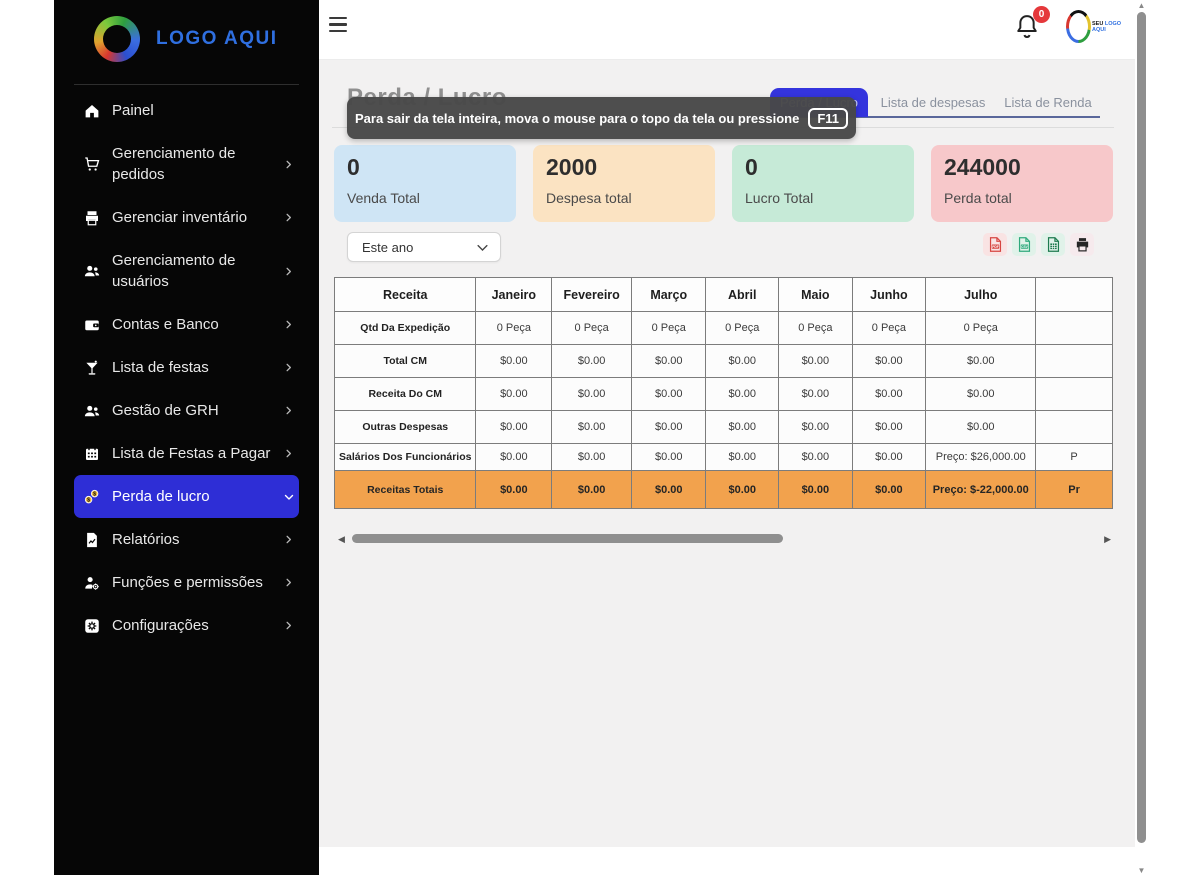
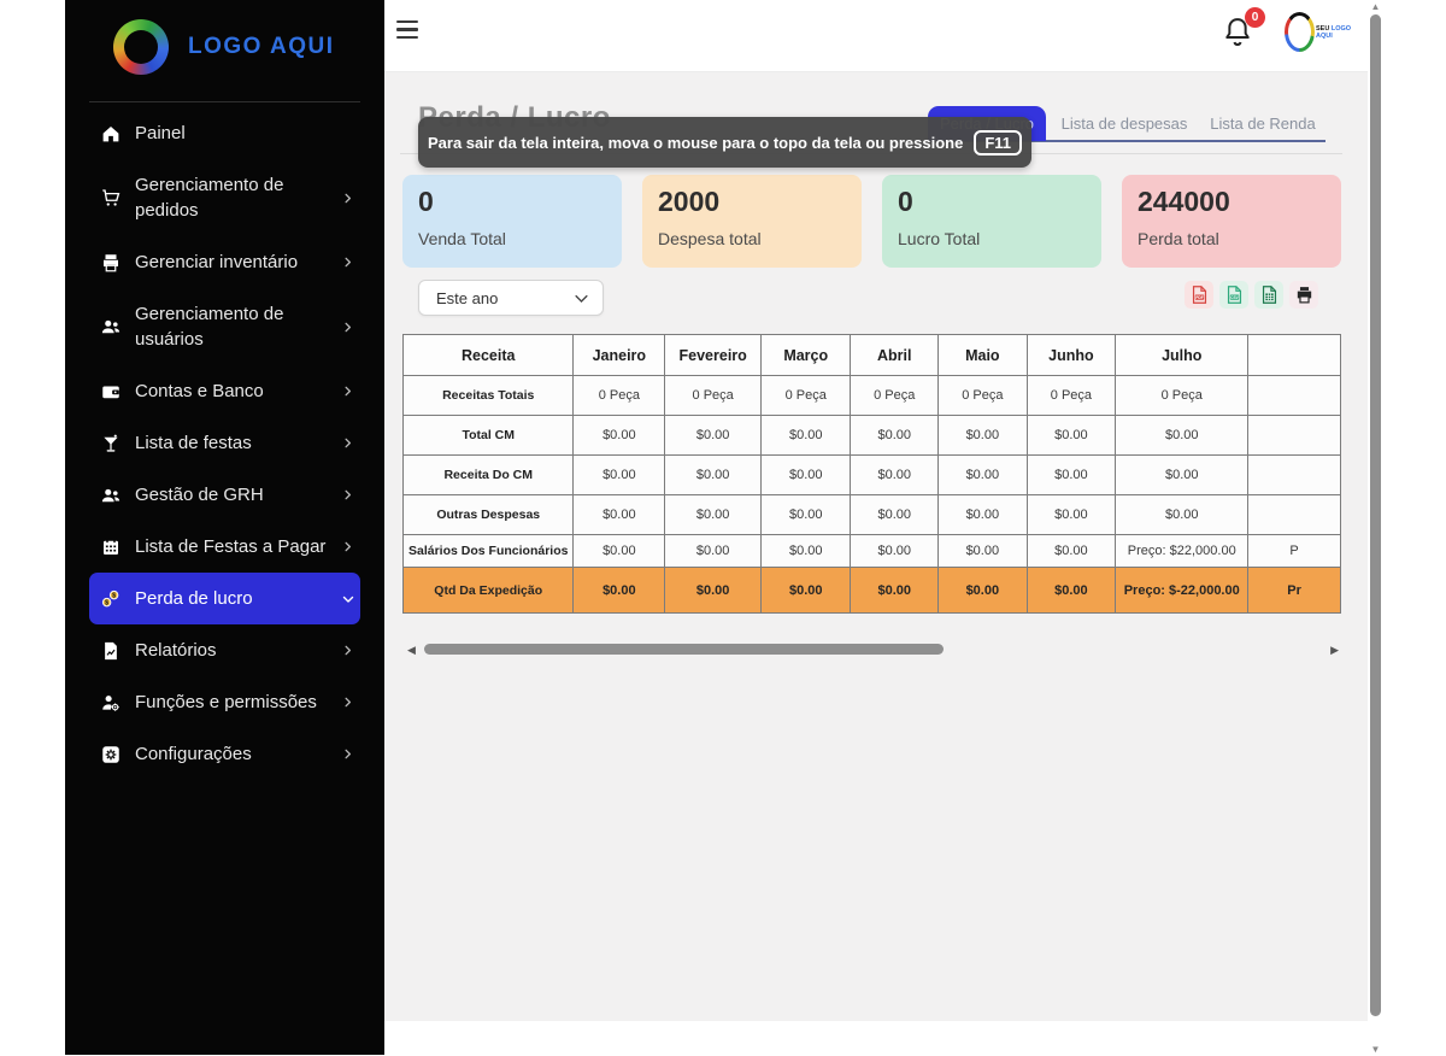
  LOGO AQUI
  Painel
  Gerenciamento de pedidos
  Gerenciar inventário
  Gerenciamento de usuários
  Contas e Banco
  Lista de festas
  Gestão de GRH
  Lista de Festas a Pagar
  Perda de lucro
  Relatórios
  Funções e permissões
  Configurações
  0
  Lista de despesas
  Lista de Renda
  Para sair da tela inteira, mova o mouse para o topo da tela ou pressione
  F11
  0
  Venda Total
  2000
  Despesa total
  0
  Lucro Total
  244000
  Perda total
  Este ano
  Receita	Janeiro	Fevereiro	Março	Abril	Maio	Junho	Julho
- Qtd Da Expedição	0 Peça	0 Peça	0 Peça	0 Peça	0 Peça	0 Peça	0 Peça
+ Receitas Totais	0 Peça	0 Peça	0 Peça	0 Peça	0 Peça	0 Peça	0 Peça
  Total CM	$0.00	$0.00	$0.00	$0.00	$0.00	$0.00	$0.00
  Receita Do CM	$0.00	$0.00	$0.00	$0.00	$0.00	$0.00	$0.00
  Outras Despesas	$0.00	$0.00	$0.00	$0.00	$0.00	$0.00	$0.00
- Salários Dos Funcionários	$0.00	$0.00	$0.00	$0.00	$0.00	$0.00	Preço: $26,000.00	P
+ Salários Dos Funcionários	$0.00	$0.00	$0.00	$0.00	$0.00	$0.00	Preço: $22,000.00	P
- Receitas Totais	$0.00	$0.00	$0.00	$0.00	$0.00	$0.00	Preço: $-22,000.00	Pr
+ Qtd Da Expedição	$0.00	$0.00	$0.00	$0.00	$0.00	$0.00	Preço: $-22,000.00	Pr
  ◀
  ▶
  ▲
  ▼
